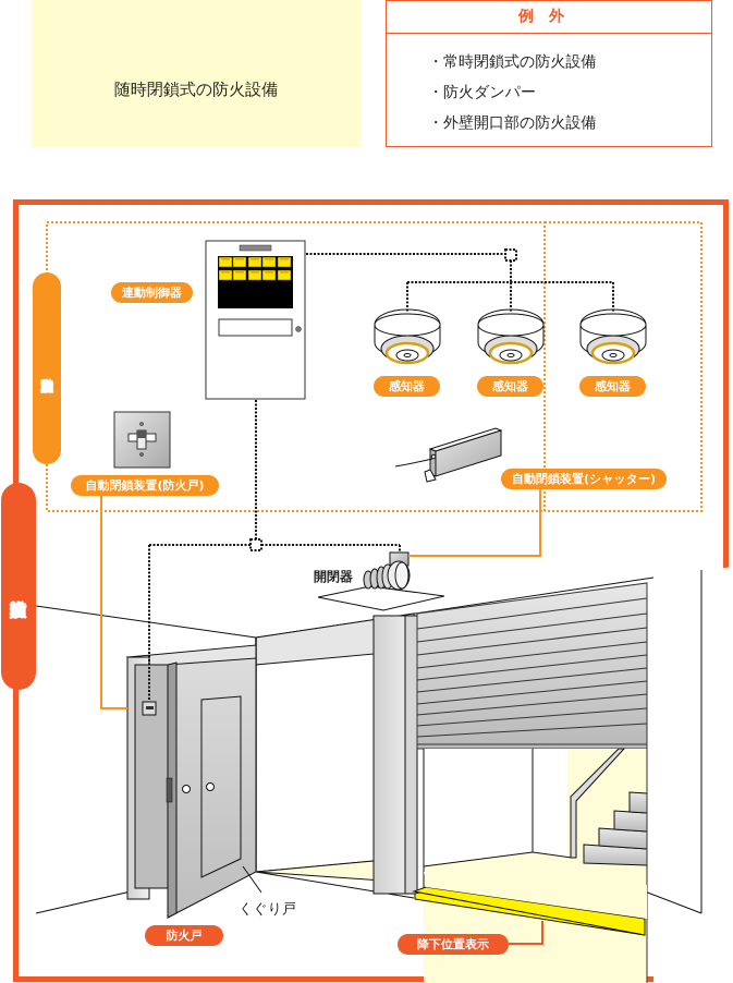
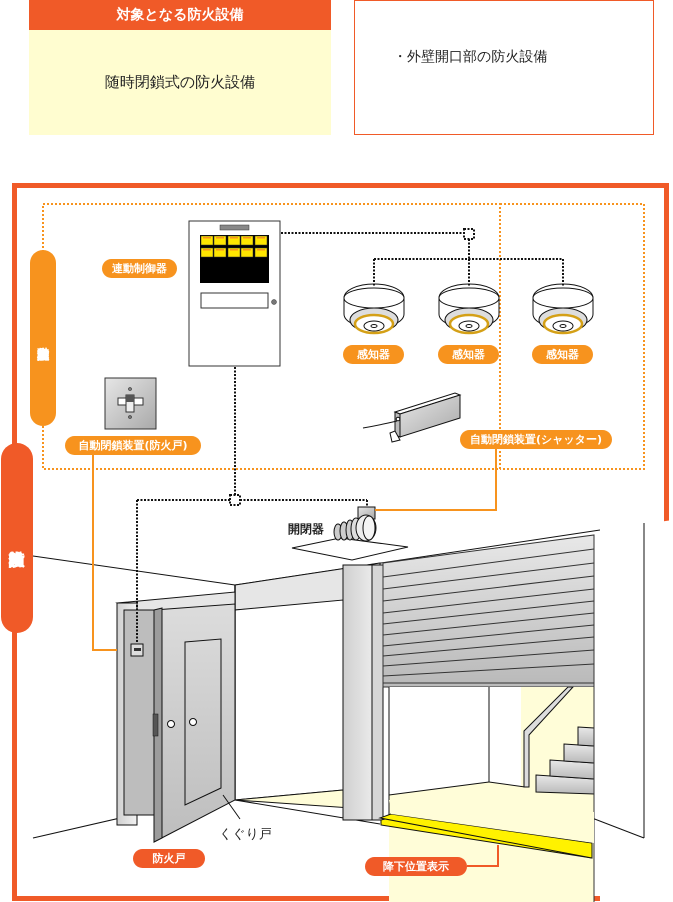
+ 対象となる防火設備
  随時閉鎖式の防火設備
- 例外
- 常時閉鎖式の防火設備
- 防火ダンパー
  外壁開口部の防火設備
  連動制御器
  感知器
  感知器
  感知器
  自動閉鎖装置(防火戸)
  自動閉鎖装置(シャッター)
  開閉器
  くぐり戸
  防火戸
  降下位置表示
